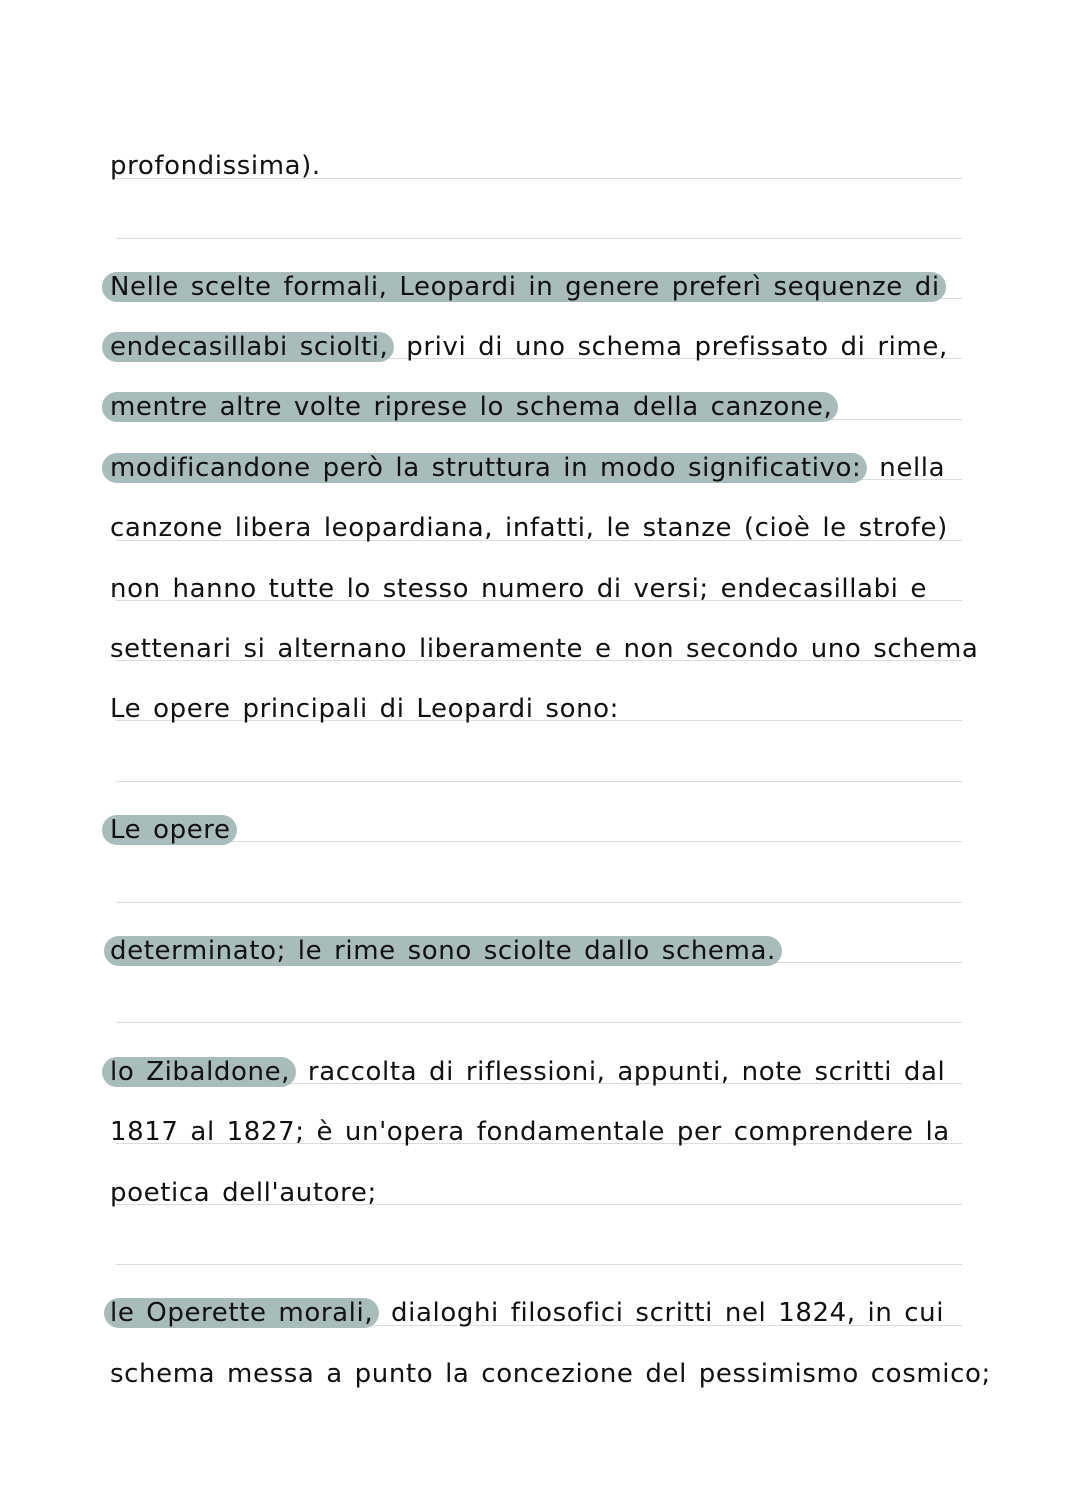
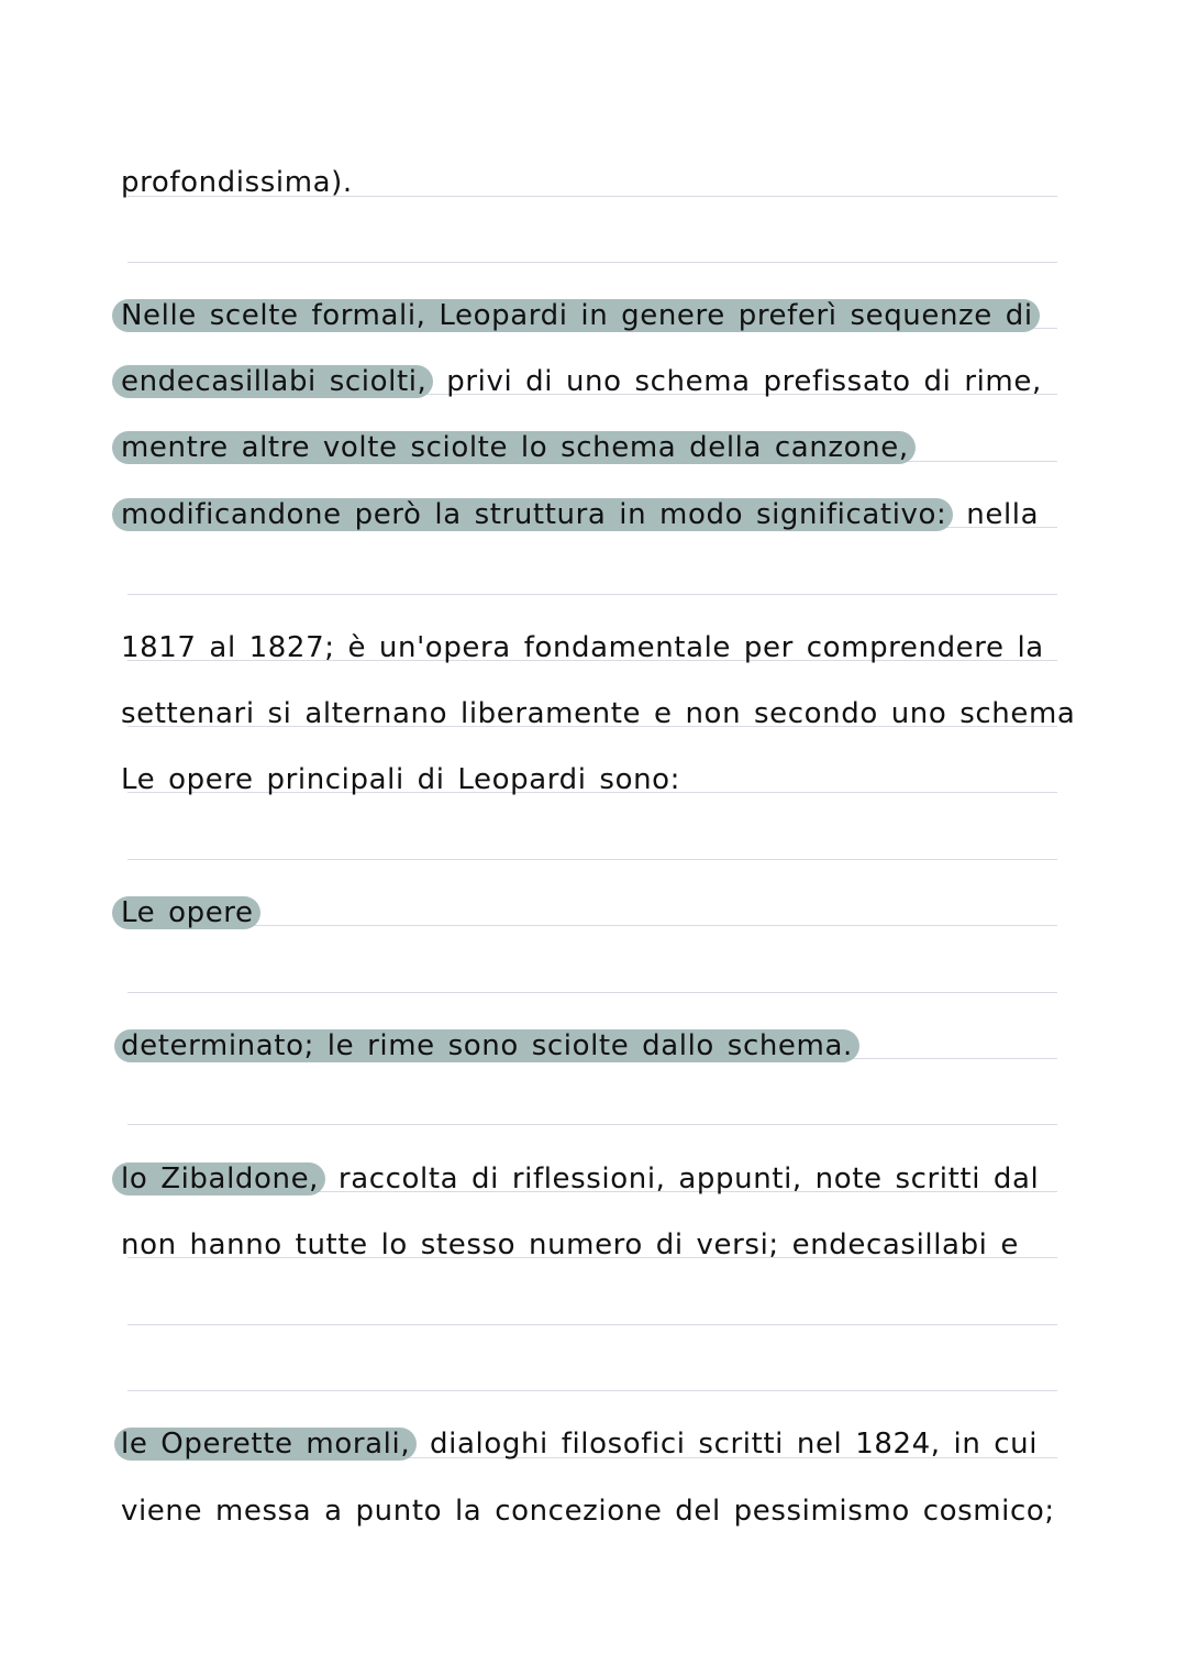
  profondissima).
  Nelle scelte formali, Leopardi in genere preferì sequenze di
  endecasillabi sciolti, privi di uno schema prefissato di rime,
- mentre altre volte riprese lo schema della canzone,
+ mentre altre volte sciolte lo schema della canzone,
  modificandone però la struttura in modo significativo: nella
- canzone libera leopardiana, infatti, le stanze (cioè le strofe)
- non hanno tutte lo stesso numero di versi; endecasillabi e
+ 1817 al 1827; è un'opera fondamentale per comprendere la
  settenari si alternano liberamente e non secondo uno schema
  Le opere principali di Leopardi sono:
  Le opere
  determinato; le rime sono sciolte dallo schema.
  lo Zibaldone, raccolta di riflessioni, appunti, note scritti dal
- 1817 al 1827; è un'opera fondamentale per comprendere la
+ non hanno tutte lo stesso numero di versi; endecasillabi e
- poetica dell'autore;
  le Operette morali, dialoghi filosofici scritti nel 1824, in cui
- schema messa a punto la concezione del pessimismo cosmico;
+ viene messa a punto la concezione del pessimismo cosmico;
